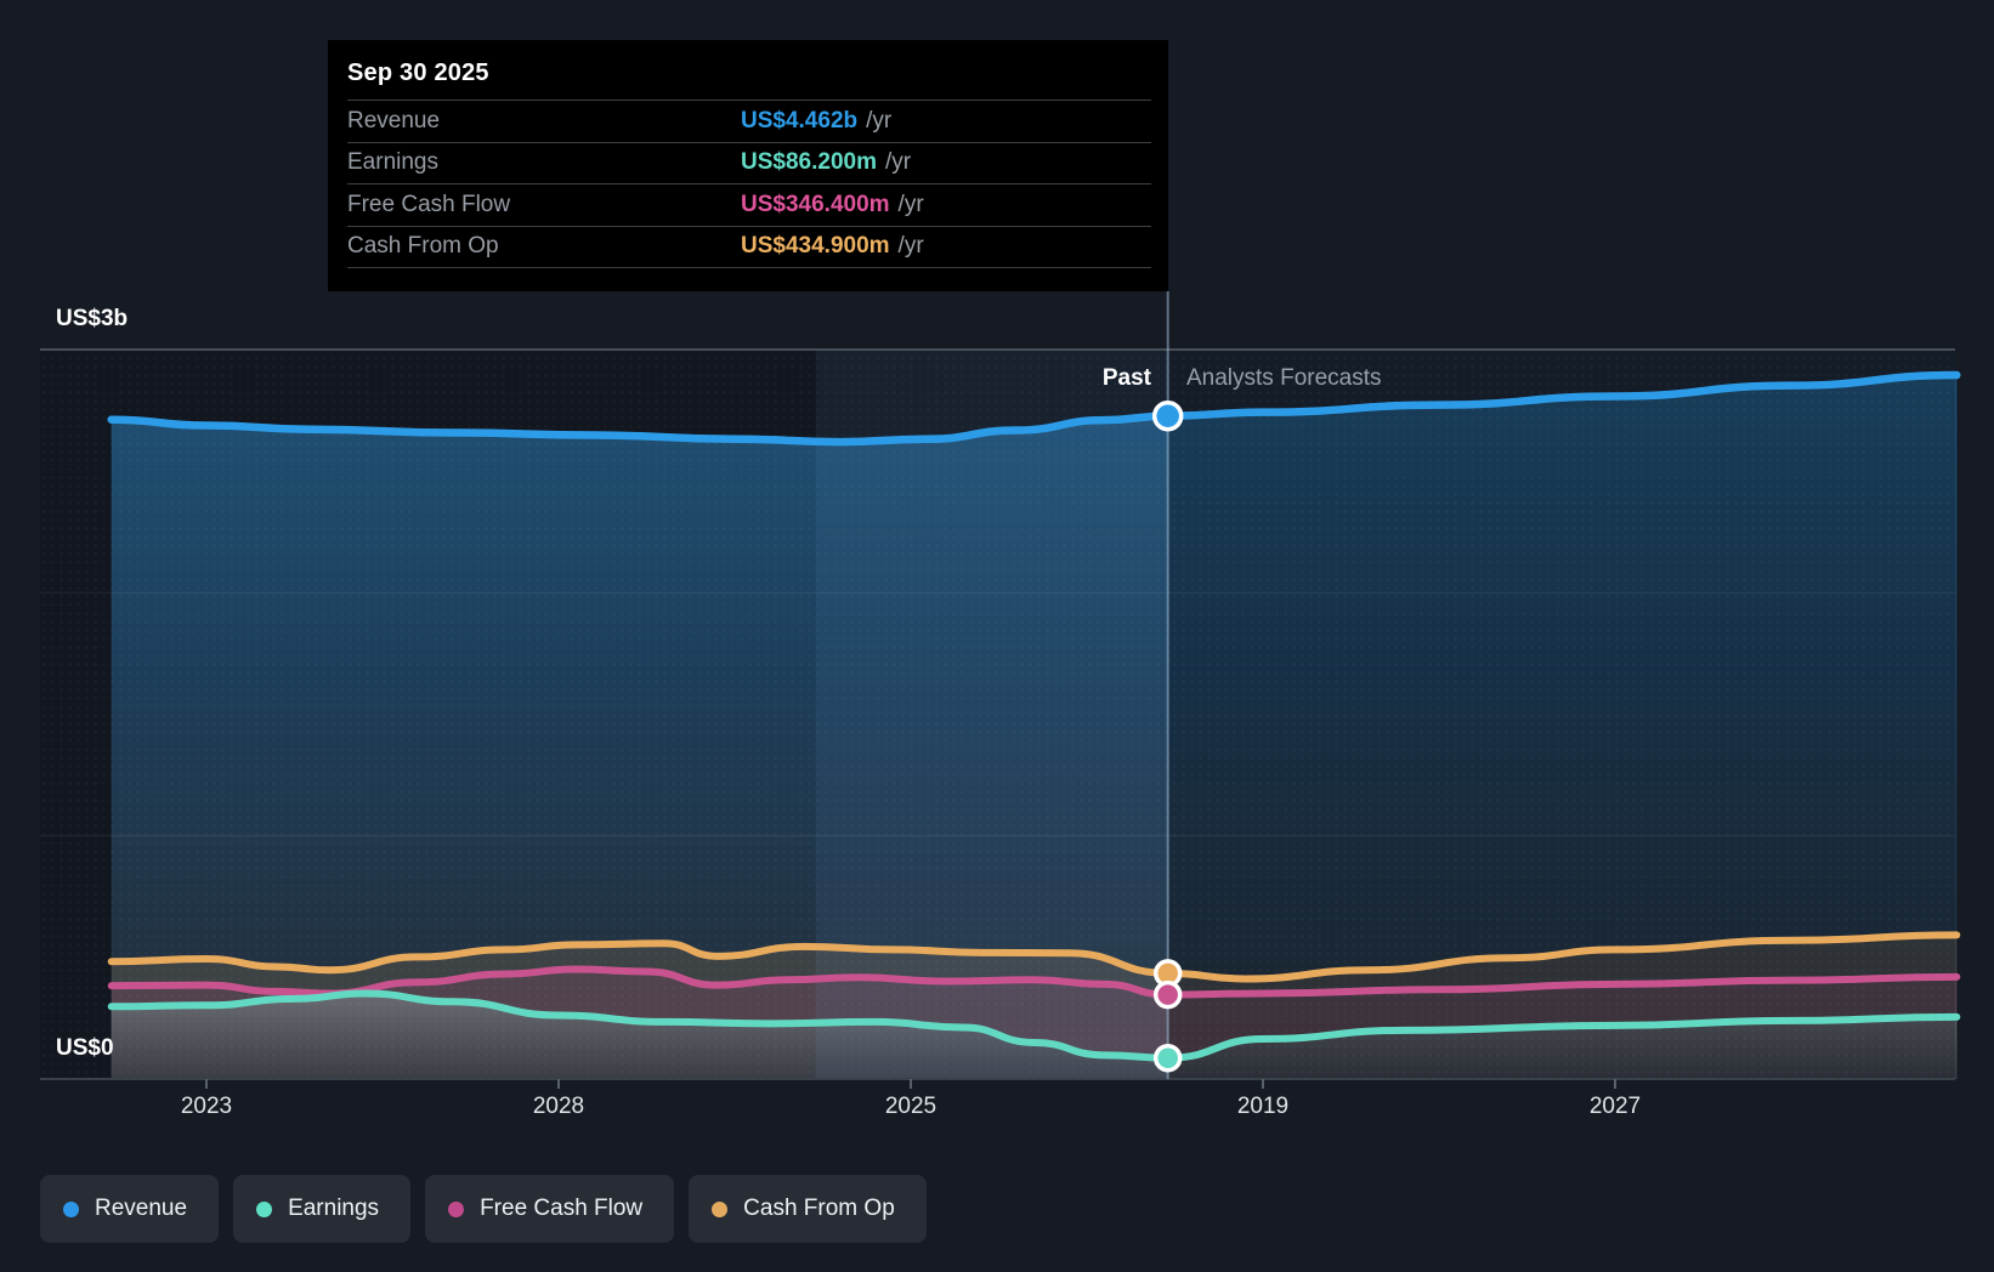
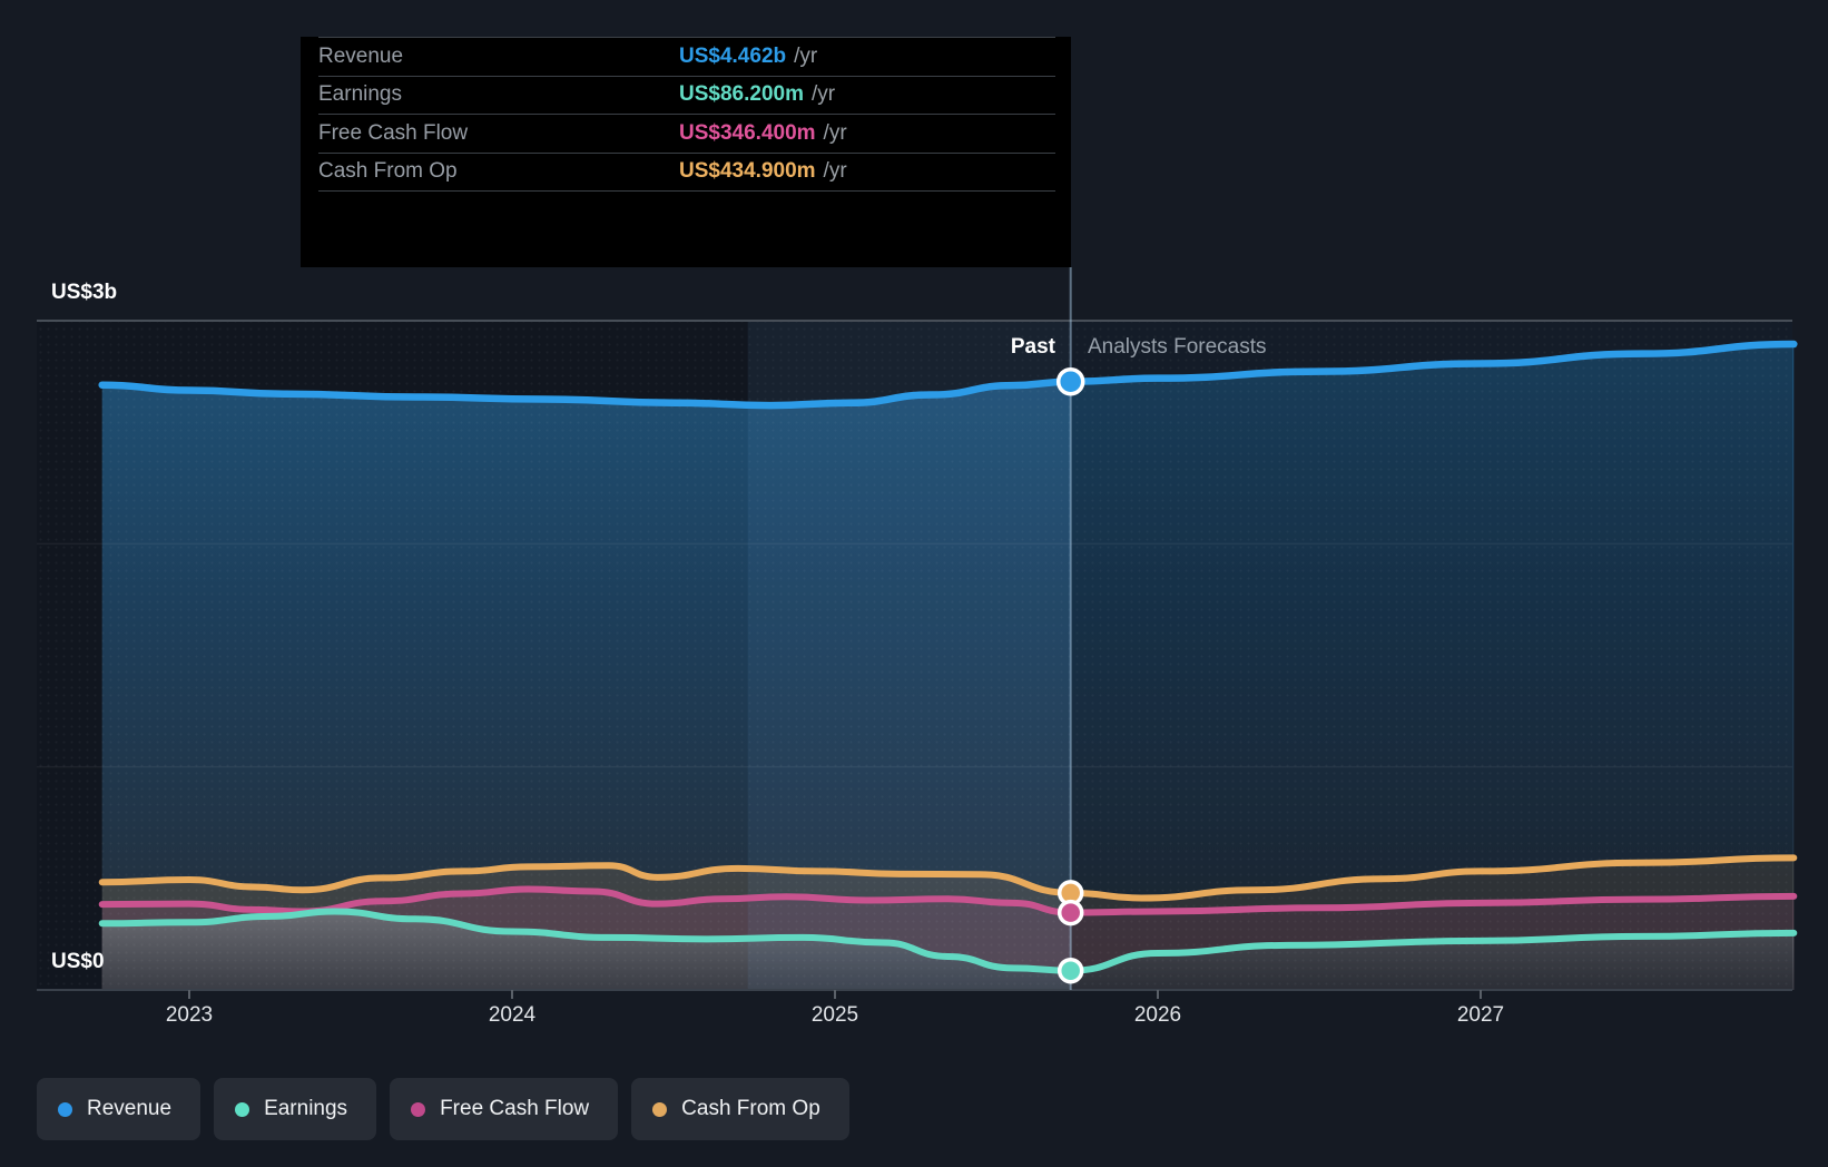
  US$3b
  US$0
  Past
  Analysts Forecasts
  2023
- 2028
+ 2024
  2025
- 2019
+ 2026
  2027
- Sep 30 2025
  Revenue
  US$4.462b
  /yr
  Earnings
  US$86.200m
  /yr
  Free Cash Flow
  US$346.400m
  /yr
  Cash From Op
  US$434.900m
  /yr
  Revenue
  Earnings
  Free Cash Flow
  Cash From Op
